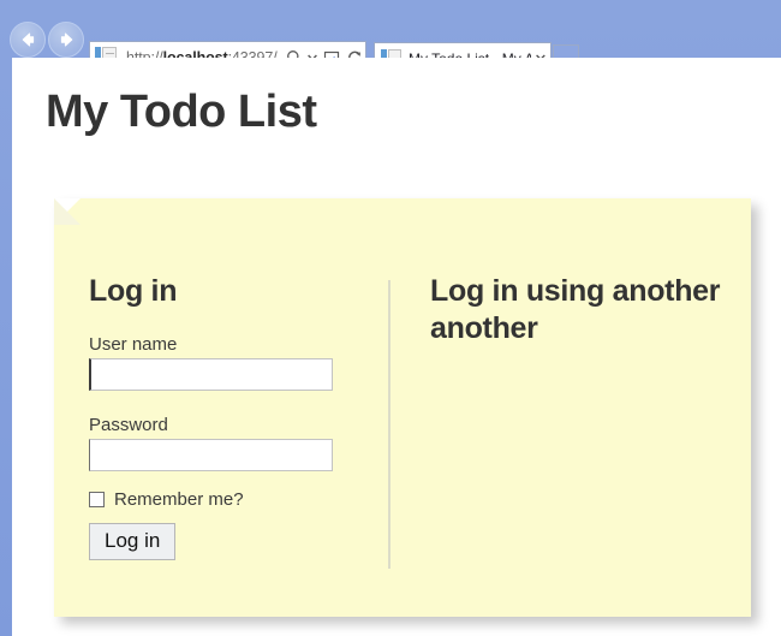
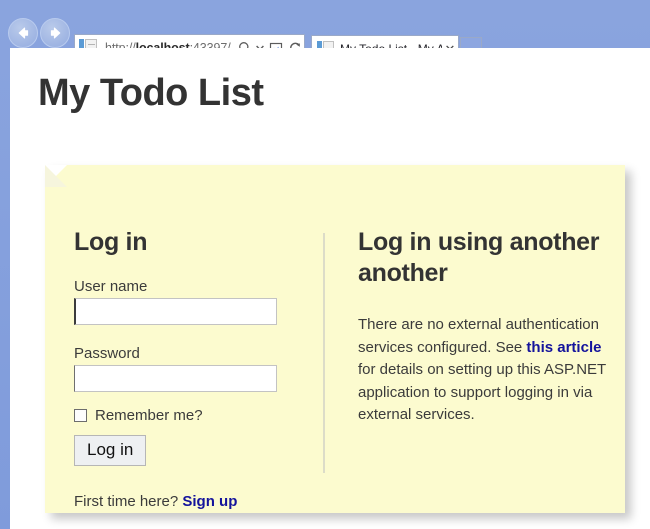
  My Todo List
  Log in
  User name
  Password
  Remember me?
  Log in
  Log in using another another
+ There are no external authentication services configured. See this article for details on setting up this ASP.NET application to support logging in via external services.
+ First time here? Sign up
